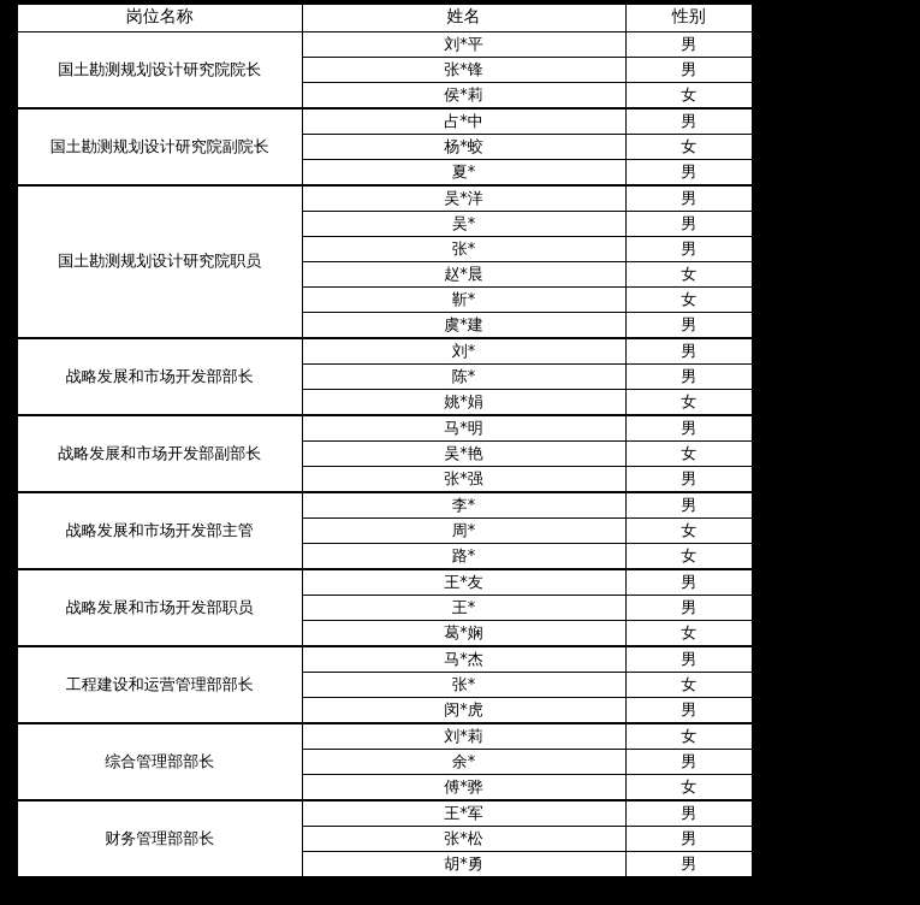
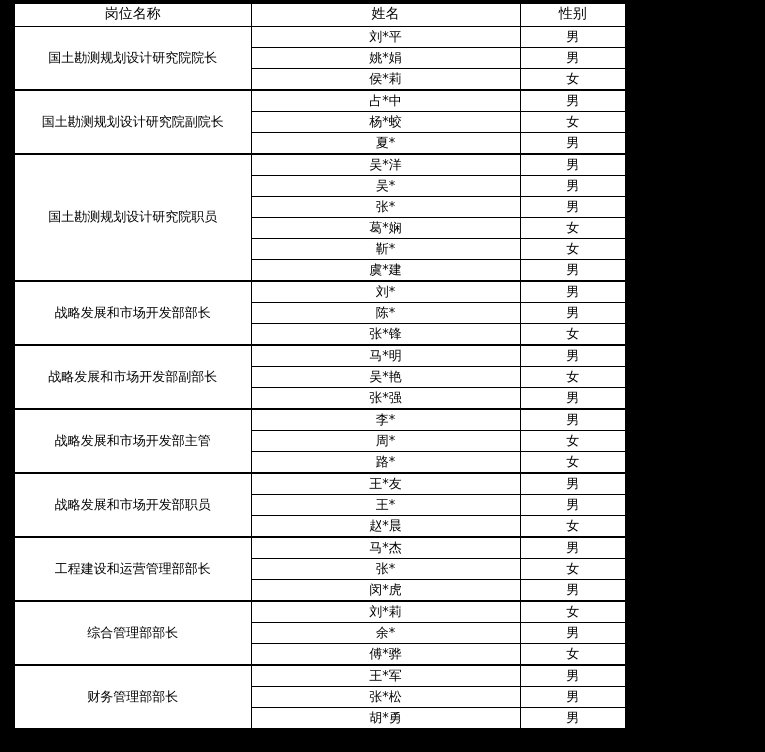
  岗位名称	姓名	性别
  国土勘测规划设计研究院院长	刘*平	男
- 张*锋	男
+ 姚*娟	男
  侯*莉	女
  国土勘测规划设计研究院副院长	占*中	男
  杨*蛟	女
  夏*	男
  国土勘测规划设计研究院职员	吴*洋	男
  吴*	男
  张*	男
- 赵*晨	女
+ 葛*娴	女
  靳*	女
  虞*建	男
  战略发展和市场开发部部长	刘*	男
  陈*	男
- 姚*娟	女
+ 张*锋	女
  战略发展和市场开发部副部长	马*明	男
  吴*艳	女
  张*强	男
  战略发展和市场开发部主管	李*	男
  周*	女
  路*	女
  战略发展和市场开发部职员	王*友	男
  王*	男
- 葛*娴	女
+ 赵*晨	女
  工程建设和运营管理部部长	马*杰	男
  张*	女
  闵*虎	男
  综合管理部部长	刘*莉	女
  余*	男
  傅*骅	女
  财务管理部部长	王*军	男
  张*松	男
  胡*勇	男
